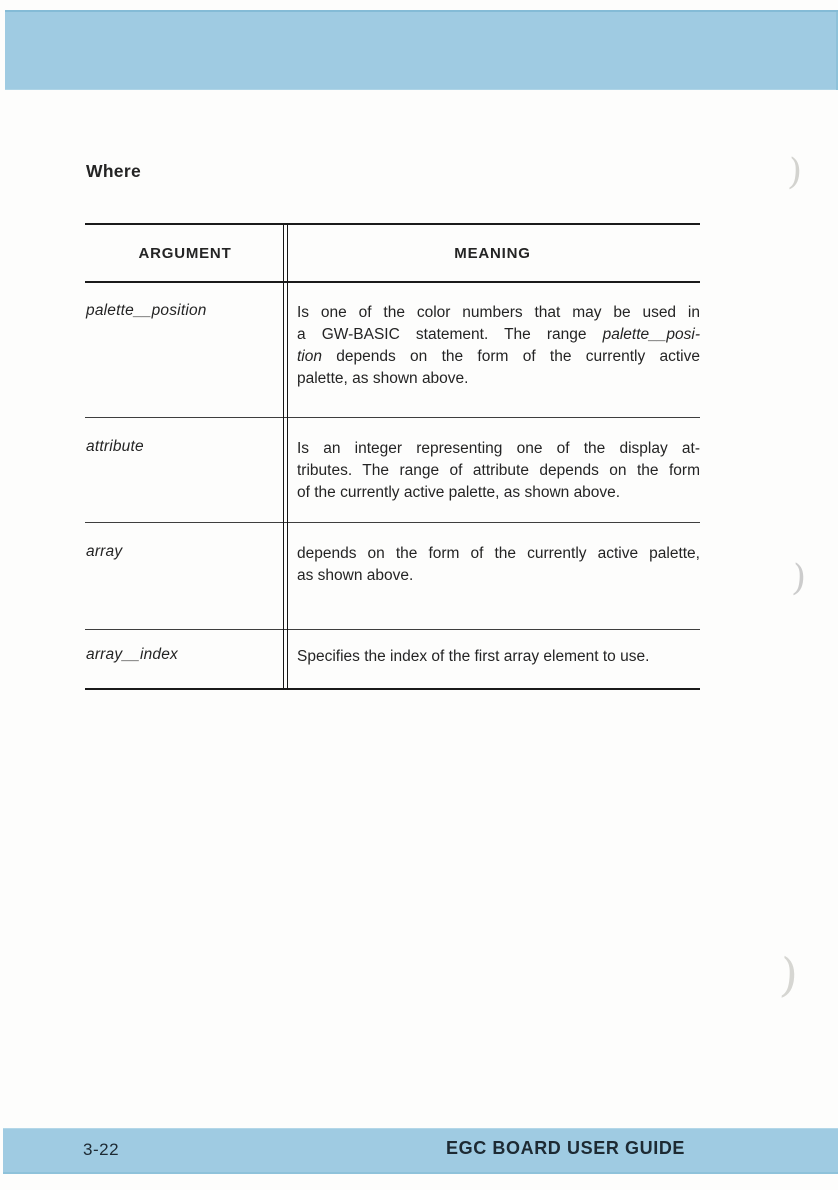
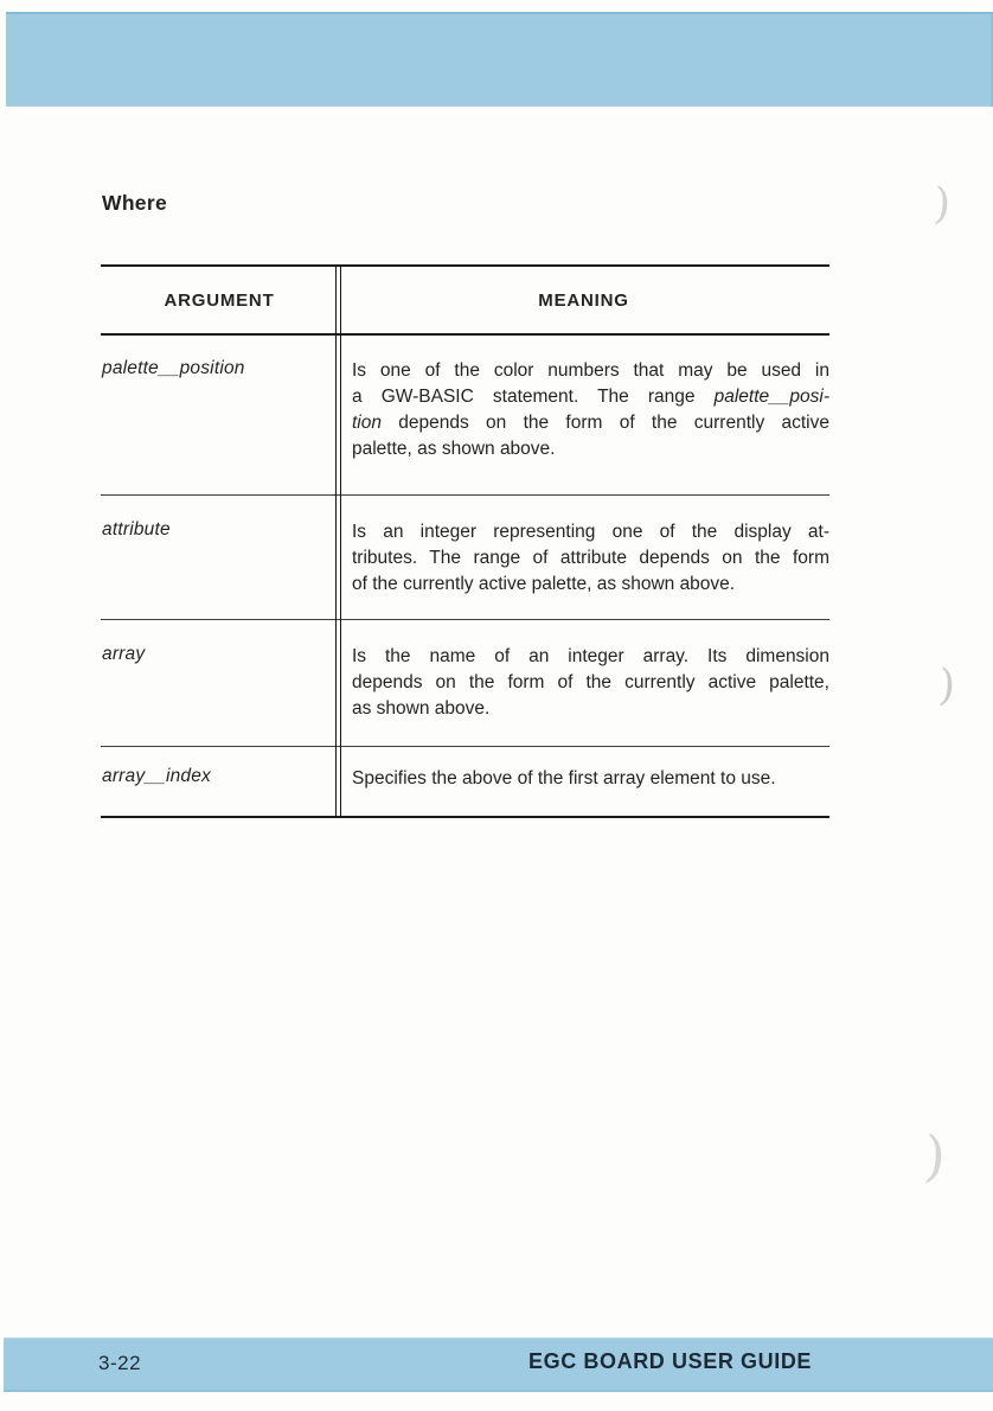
  Where
  ARGUMENT
  MEANING
  palette__position
  Is one of the color numbers that may be used in
  a GW-BASIC statement. The range palette__posi-
  tion depends on the form of the currently active
  palette, as shown above.
  attribute
  Is an integer representing one of the display at-
  tributes. The range of attribute depends on the form
  of the currently active palette, as shown above.
  array
+ Is the name of an integer array. Its dimension
  depends on the form of the currently active palette,
  as shown above.
  array__index
- Specifies the index of the first array element to use.
+ Specifies the above of the first array element to use.
  3-22
  EGC BOARD USER GUIDE
